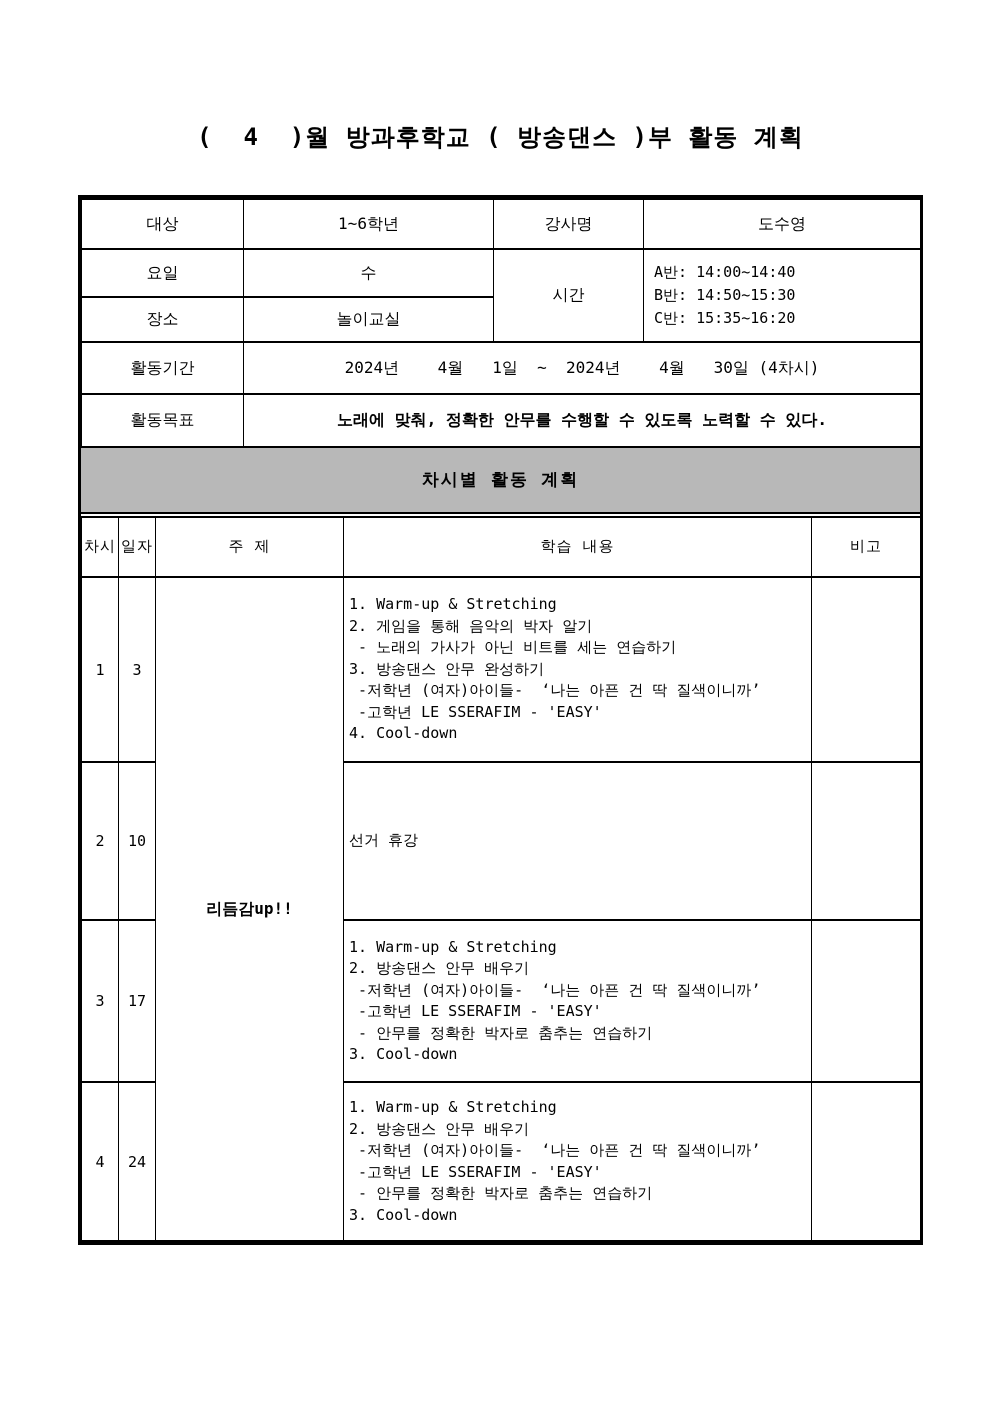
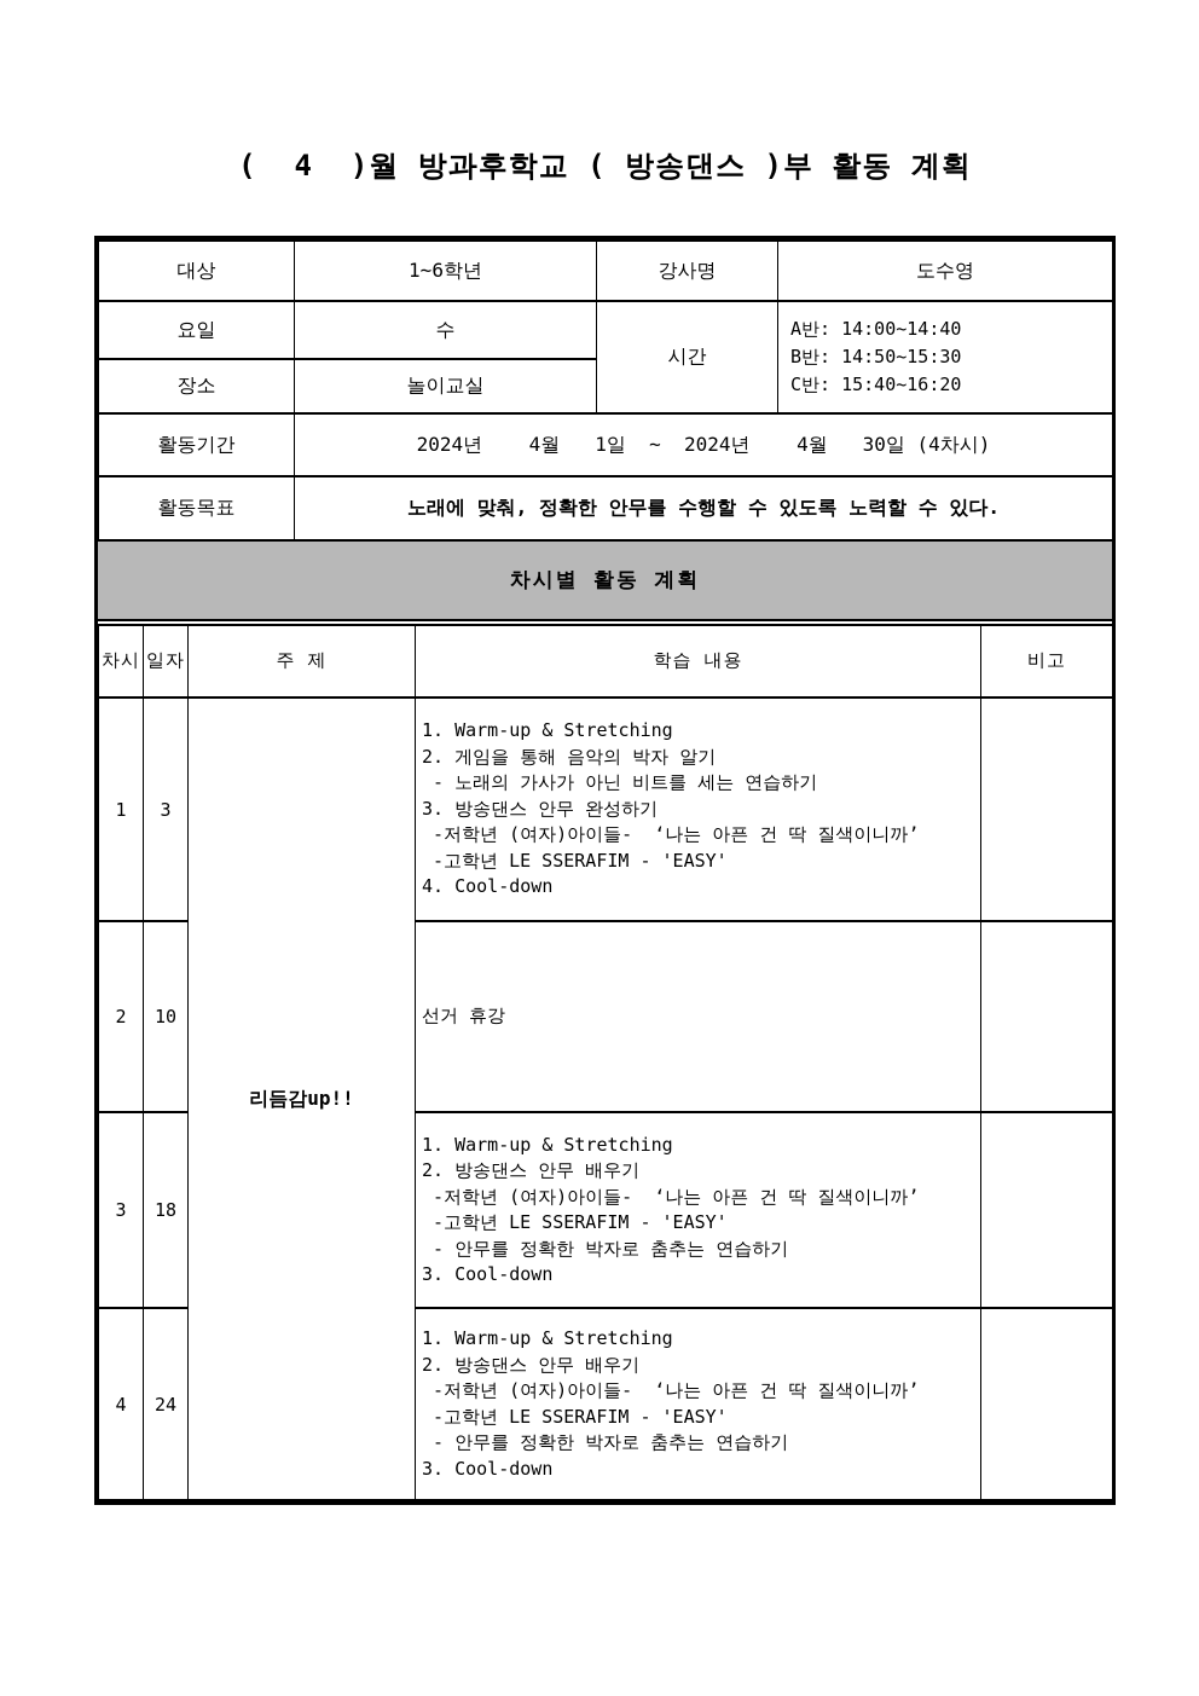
  ( 4 )월 방과후학교 ( 방송댄스 )부 활동 계획
  대상	1~6학년	강사명	도수영
- 요일	수	시간	A반: 14:00~14:40 B반: 14:50~15:30 C반: 15:35~16:20
+ 요일	수	시간	A반: 14:00~14:40 B반: 14:50~15:30 C반: 15:40~16:20
  장소	놀이교실
  활동기간	2024년 4월 1일 ~ 2024년 4월 30일 (4차시)
  활동목표	노래에 맞춰, 정확한 안무를 수행할 수 있도록 노력할 수 있다.
  차시별 활동 계획
  차시	일자	주 제	학습 내용	비고
  1	3	리듬감up!!	1. Warm-up & Stretching 2. 게임을 통해 음악의 박자 알기 - 노래의 가사가 아닌 비트를 세는 연습하기 3. 방송댄스 안무 완성하기 -저학년 (여자)아이들- ‘나는 아픈 건 딱 질색이니까’ -고학년 LE SSERAFIM - 'EASY' 4. Cool-down
  2	10	선거 휴강
- 3	17	1. Warm-up & Stretching 2. 방송댄스 안무 배우기 -저학년 (여자)아이들- ‘나는 아픈 건 딱 질색이니까’ -고학년 LE SSERAFIM - 'EASY' - 안무를 정확한 박자로 춤추는 연습하기 3. Cool-down
+ 3	18	1. Warm-up & Stretching 2. 방송댄스 안무 배우기 -저학년 (여자)아이들- ‘나는 아픈 건 딱 질색이니까’ -고학년 LE SSERAFIM - 'EASY' - 안무를 정확한 박자로 춤추는 연습하기 3. Cool-down
  4	24	1. Warm-up & Stretching 2. 방송댄스 안무 배우기 -저학년 (여자)아이들- ‘나는 아픈 건 딱 질색이니까’ -고학년 LE SSERAFIM - 'EASY' - 안무를 정확한 박자로 춤추는 연습하기 3. Cool-down
